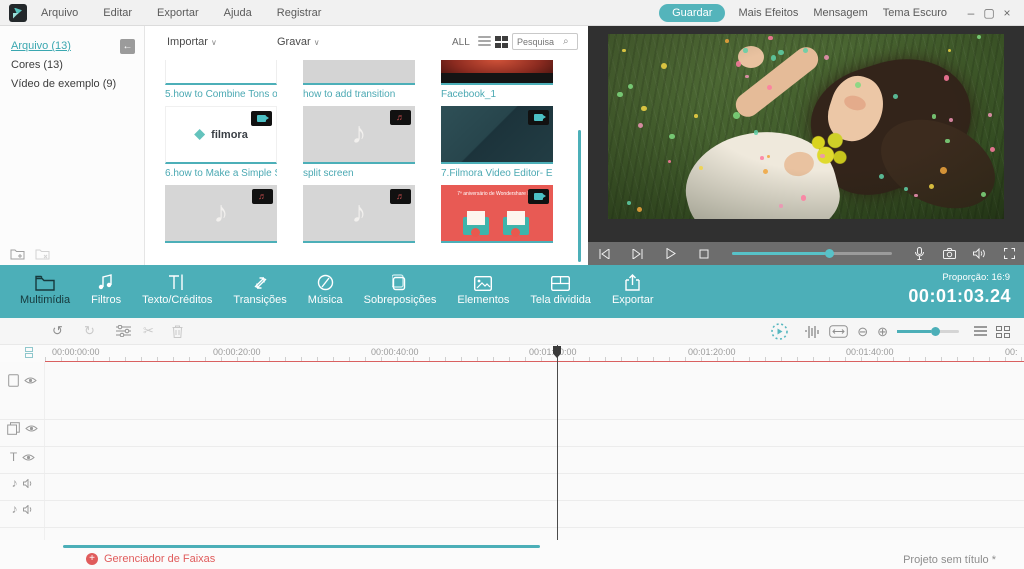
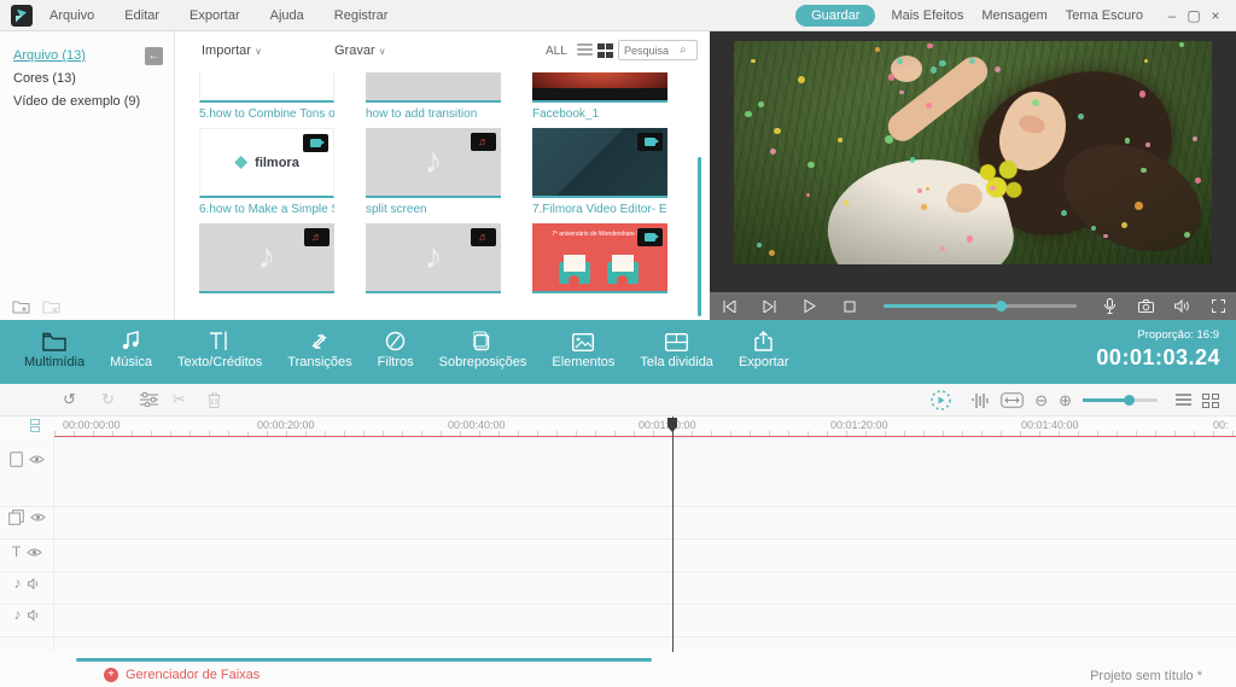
  Arquivo
  Editar
  Exportar
  Ajuda
  Registrar
  Guardar
  Mais Efeitos
  Mensagem
  Tema Escuro
  –
  ▢
  ×
  Arquivo (13)
  Cores (13)
  Vídeo de exemplo (9)
  ←
  Importar ∨
  Gravar ∨
  ALL
  Pesquisa
  ⌕
  5.how to Combine Tons o
  how to add transition
  Facebook_1
  filmora
  6.how to Make a Simple
  ♪
  ♬
  split screen
  7.Filmora Video Editor- E
  ♪
  ♬
  ♪
  ♬
  Multimídia
- Filtros
+ Música
  Texto/Créditos
  Transições
- Música
+ Filtros
  Sobreposições
  Elementos
  Tela dividida
  Exportar
  Proporção: 16:9
  00:01:03.24
  ↺
  ↻
  ✂
  ⊖
  ⊕
  00:00:00:00
  00:00:20:00
  00:00:40:00
  00:01:0:00
  00:01:20:00
  00:01:40:00
  00:
  T
  ♪
  ♪
  +
  Gerenciador de Faixas
  Projeto sem título *
